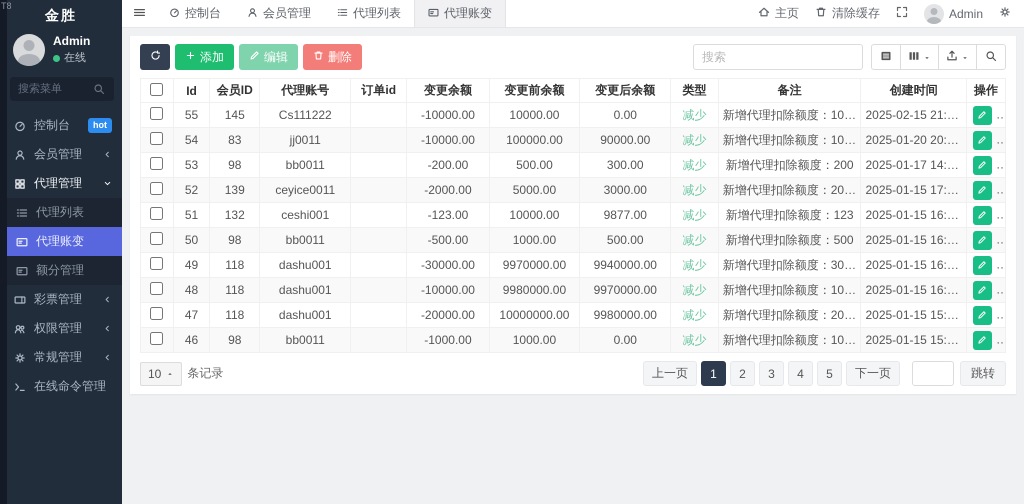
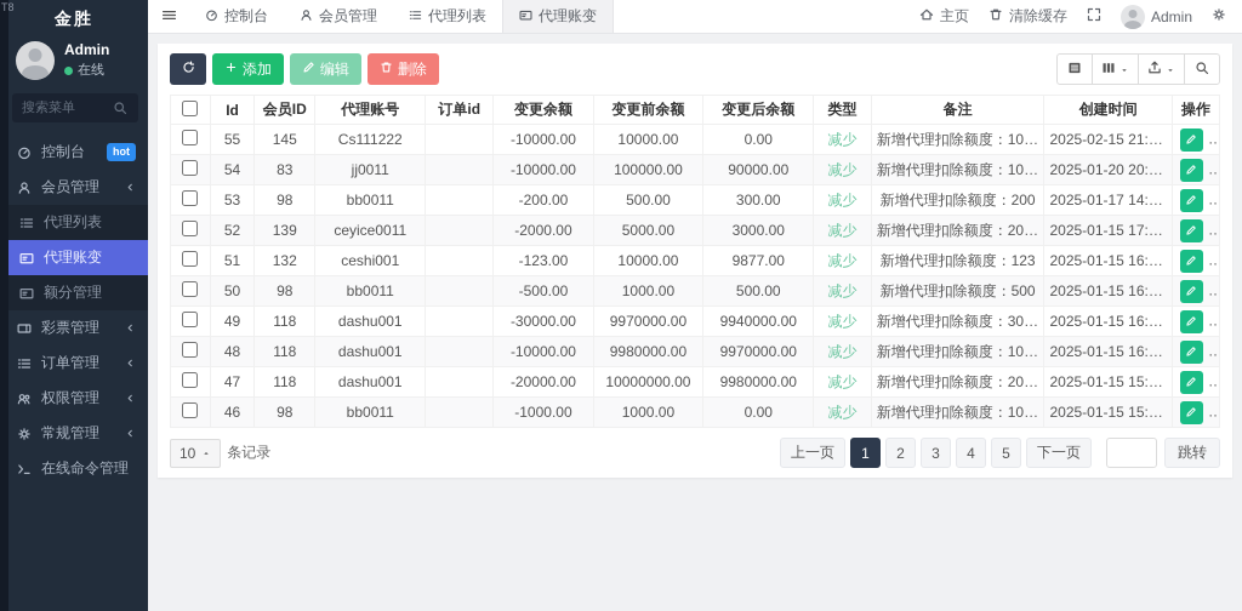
  T8
  金胜
  Admin
  在线
  搜索菜单
  控制台
  hot
  会员管理
- 代理管理
  代理列表
  代理账变
  额分管理
  彩票管理
+ 订单管理
  权限管理
  常规管理
  在线命令管理
  控制台
  会员管理
  代理列表
  代理账变
  主页
  清除缓存
  Admin
  添加
  编辑
  删除
- 搜索
  	Id	会员ID	代理账号	订单id	变更余额	变更前余额	变更后余额	类型	备注	创建时间	操作
  	55	145	Cs111222		-10000.00	10000.00	0.00	减少	新增代理扣除额度：10000	2025-02-15 21:16:
  	54	83	jj0011		-10000.00	100000.00	90000.00	减少	新增代理扣除额度：10000	2025-01-20 20:10:
  	53	98	bb0011		-200.00	500.00	300.00	减少	新增代理扣除额度：200	2025-01-17 14:47:
  	52	139	ceyice0011		-2000.00	5000.00	3000.00	减少	新增代理扣除额度：2000	2025-01-15 17:04:
  	51	132	ceshi001		-123.00	10000.00	9877.00	减少	新增代理扣除额度：123	2025-01-15 16:54:
  	50	98	bb0011		-500.00	1000.00	500.00	减少	新增代理扣除额度：500	2025-01-15 16:30:
  	49	118	dashu001		-30000.00	9970000.00	9940000.00	减少	新增代理扣除额度：30000	2025-01-15 16:08:
  	48	118	dashu001		-10000.00	9980000.00	9970000.00	减少	新增代理扣除额度：10000	2025-01-15 16:02:
  	47	118	dashu001		-20000.00	10000000.00	9980000.00	减少	新增代理扣除额度：20000	2025-01-15 15:58:
  	46	98	bb0011		-1000.00	1000.00	0.00	减少	新增代理扣除额度：1000	2025-01-15 15:53:
  10
  条记录
  上一页
  1
  2
  3
  4
  5
  下一页
  跳转
